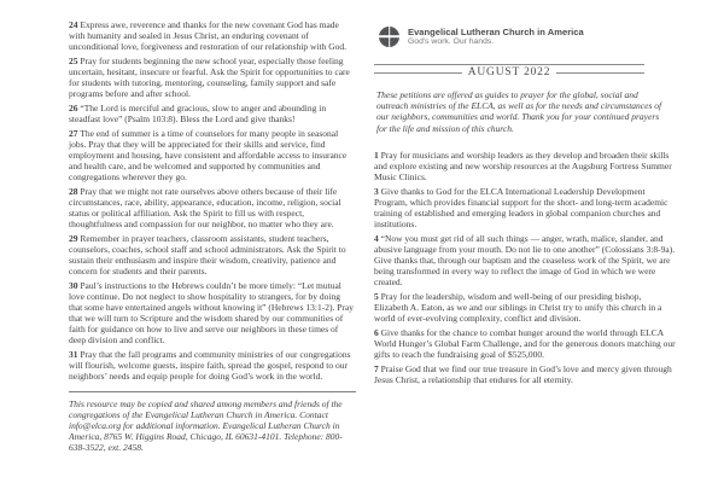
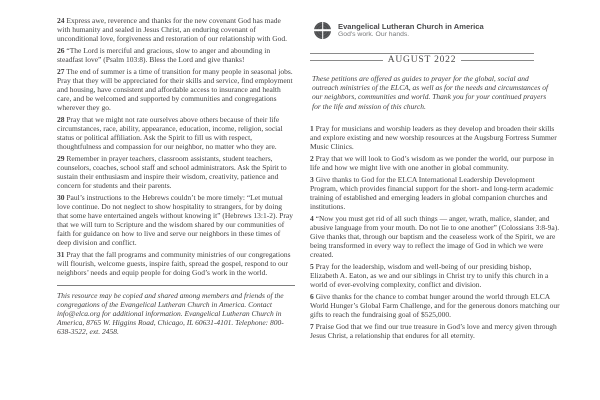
  24 Express awe, reverence and thanks for the new covenant God has made with humanity and sealed in Jesus Christ, an enduring covenant of unconditional love, forgiveness and restoration of our relationship with God.
- 25 Pray for students beginning the new school year, especially those feeling uncertain, hesitant, insecure or fearful. Ask the Spirit for opportunities to care for students with tutoring, mentoring, counseling, family support and safe programs before and after school.
  26 “The Lord is merciful and gracious, slow to anger and abounding in steadfast love” (Psalm 103:8). Bless the Lord and give thanks!
- 27 The end of summer is a time of counselors for many people in seasonal jobs. Pray that they will be appreciated for their skills and service, find employment and housing, have consistent and affordable access to insurance and health care, and be welcomed and supported by communities and congregations wherever they go.
+ 27 The end of summer is a time of transition for many people in seasonal jobs. Pray that they will be appreciated for their skills and service, find employment and housing, have consistent and affordable access to insurance and health care, and be welcomed and supported by communities and congregations wherever they go.
  28 Pray that we might not rate ourselves above others because of their life circumstances, race, ability, appearance, education, income, religion, social status or political affiliation. Ask the Spirit to fill us with respect, thoughtfulness and compassion for our neighbor, no matter who they are.
  29 Remember in prayer teachers, classroom assistants, student teachers, counselors, coaches, school staff and school administrators. Ask the Spirit to sustain their enthusiasm and inspire their wisdom, creativity, patience and concern for students and their parents.
  30 Paul’s instructions to the Hebrews couldn’t be more timely: “Let mutual love continue. Do not neglect to show hospitality to strangers, for by doing that some have entertained angels without knowing it” (Hebrews 13:1-2). Pray that we will turn to Scripture and the wisdom shared by our communities of faith for guidance on how to live and serve our neighbors in these times of deep division and conflict.
  31 Pray that the fall programs and community ministries of our congregations will flourish, welcome guests, inspire faith, spread the gospel, respond to our neighbors’ needs and equip people for doing God’s work in the world.
  This resource may be copied and shared among members and friends of the congregations of the Evangelical Lutheran Church in America. Contact info@elca.org for additional information. Evangelical Lutheran Church in America, 8765 W. Higgins Road, Chicago, IL 60631-4101. Telephone: 800-638-3522, ext. 2458.
  Evangelical Lutheran Church in America
  AUGUST 2022
  These petitions are offered as guides to prayer for the global, social and outreach ministries of the ELCA, as well as for the needs and circumstances of our neighbors, communities and world. Thank you for your continued prayers for the life and mission of this church.
  1 Pray for musicians and worship leaders as they develop and broaden their skills and explore existing and new worship resources at the Augsburg Fortress Summer Music Clinics.
+ 2 Pray that we will look to God’s wisdom as we ponder the world, our purpose in life and how we might live with one another in global community.
  3 Give thanks to God for the ELCA International Leadership Development Program, which provides financial support for the short- and long-term academic training of established and emerging leaders in global companion churches and institutions.
  4 “Now you must get rid of all such things — anger, wrath, malice, slander, and abusive language from your mouth. Do not lie to one another” (Colossians 3:8-9a). Give thanks that, through our baptism and the ceaseless work of the Spirit, we are being transformed in every way to reflect the image of God in which we were created.
  5 Pray for the leadership, wisdom and well-being of our presiding bishop, Elizabeth A. Eaton, as we and our siblings in Christ try to unify this church in a world of ever-evolving complexity, conflict and division.
  6 Give thanks for the chance to combat hunger around the world through ELCA World Hunger’s Global Farm Challenge, and for the generous donors matching our gifts to reach the fundraising goal of $525,000.
  7 Praise God that we find our true treasure in God’s love and mercy given through Jesus Christ, a relationship that endures for all eternity.
